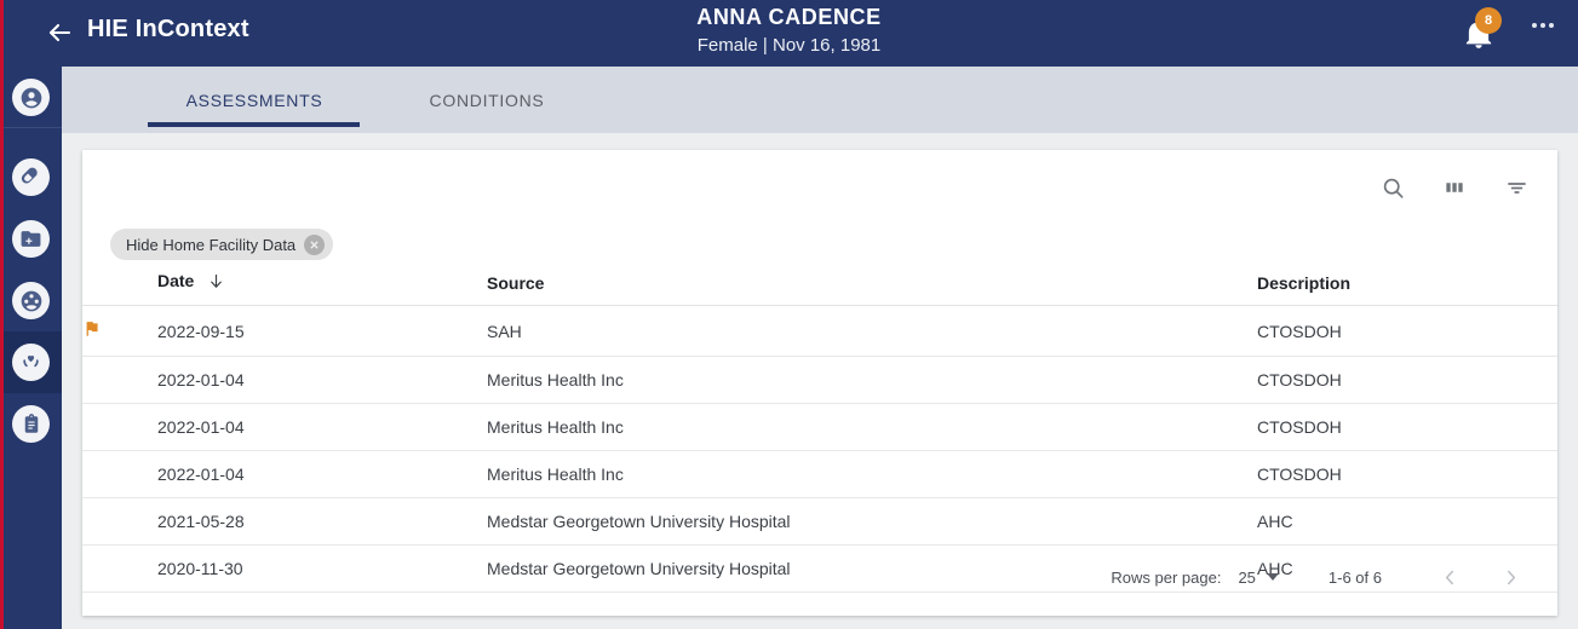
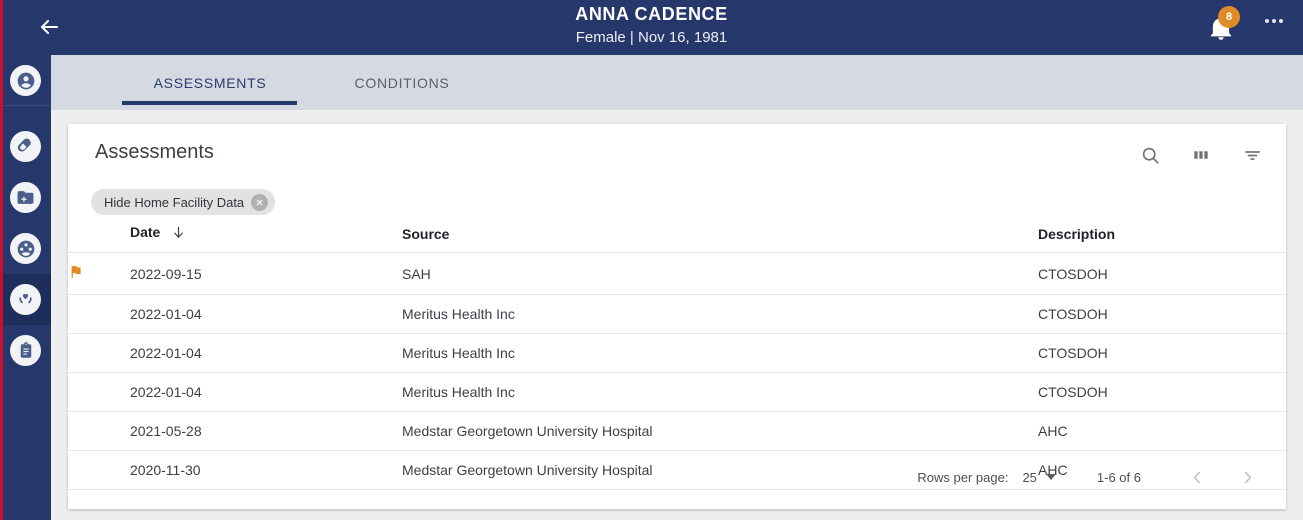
- HIE InContext
  ANNA CADENCE
  Female | Nov 16, 1981
  8
  ASSESSMENTS
  CONDITIONS
+ Assessments
  Hide Home Facility Data
  	Date	Source	Description
  	2022-09-15	SAH	CTOSDOH
  	2022-01-04	Meritus Health Inc	CTOSDOH
  	2022-01-04	Meritus Health Inc	CTOSDOH
  	2022-01-04	Meritus Health Inc	CTOSDOH
  	2021-05-28	Medstar Georgetown University Hospital	AHC
  	2020-11-30	Medstar Georgetown University Hospital	AHC
  Rows per page:
  25
  1-6 of 6
